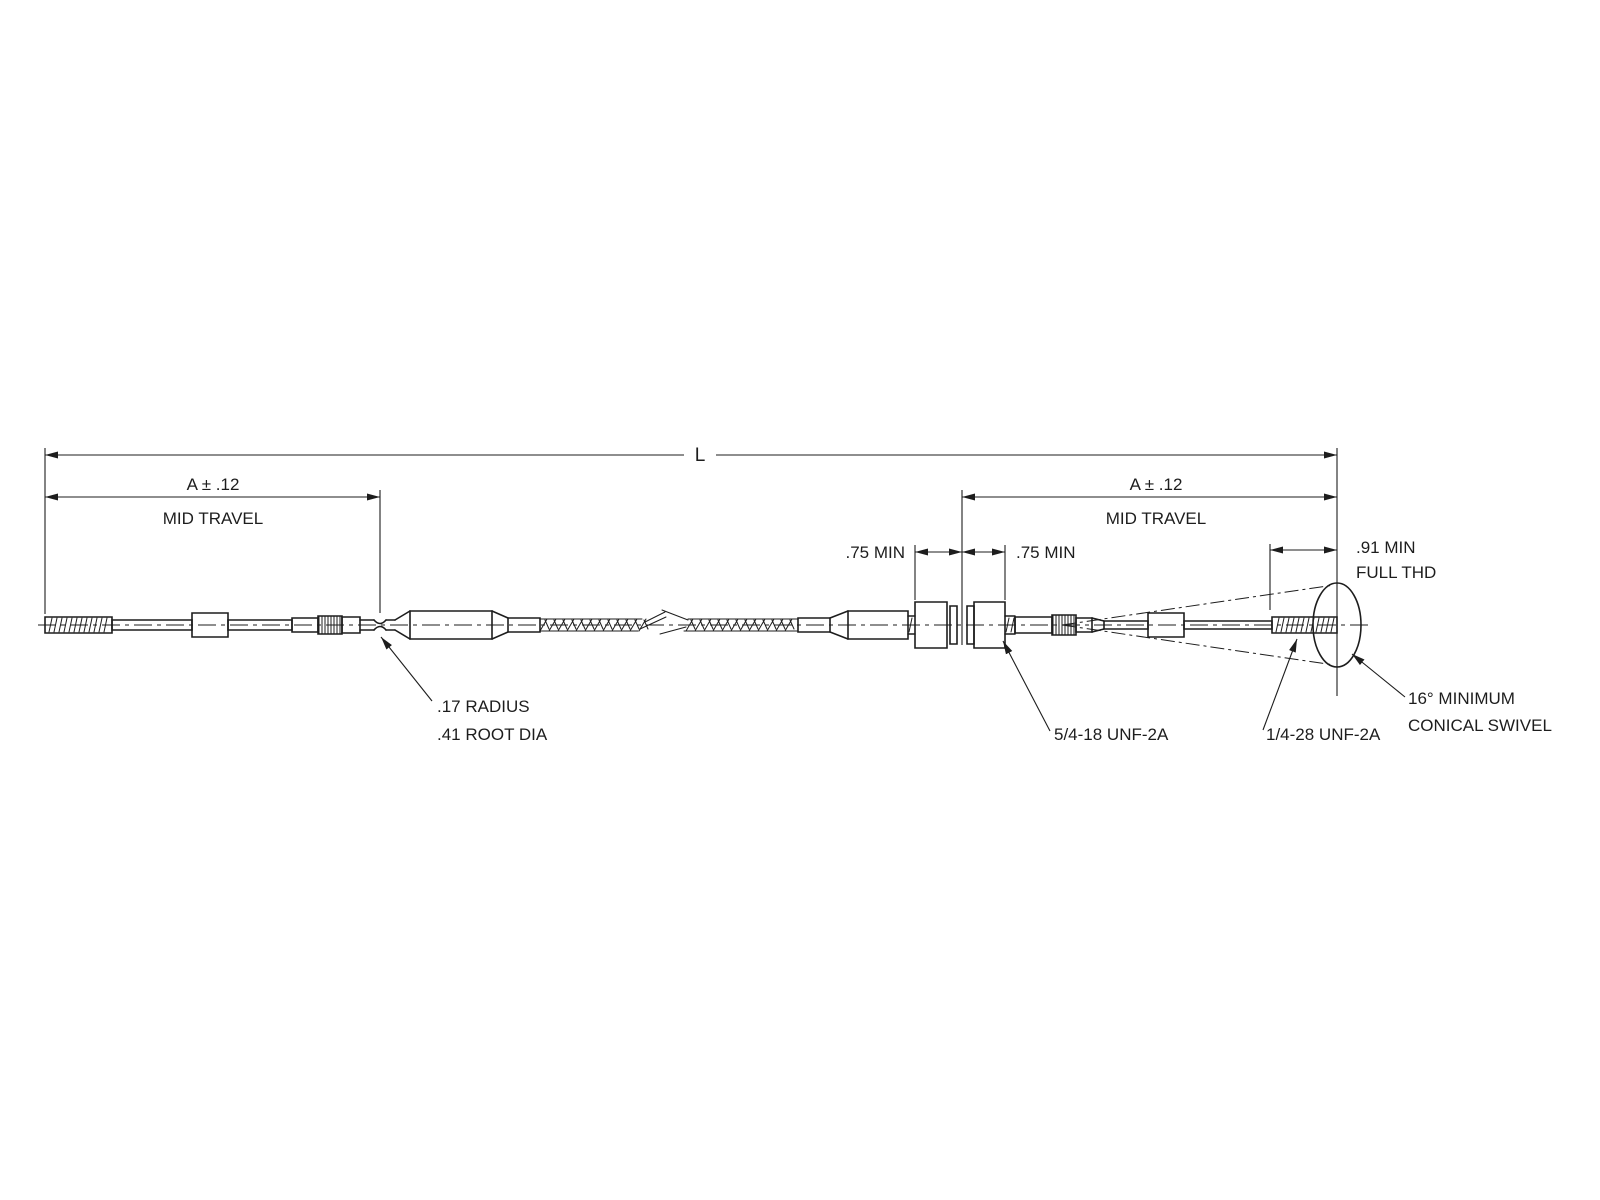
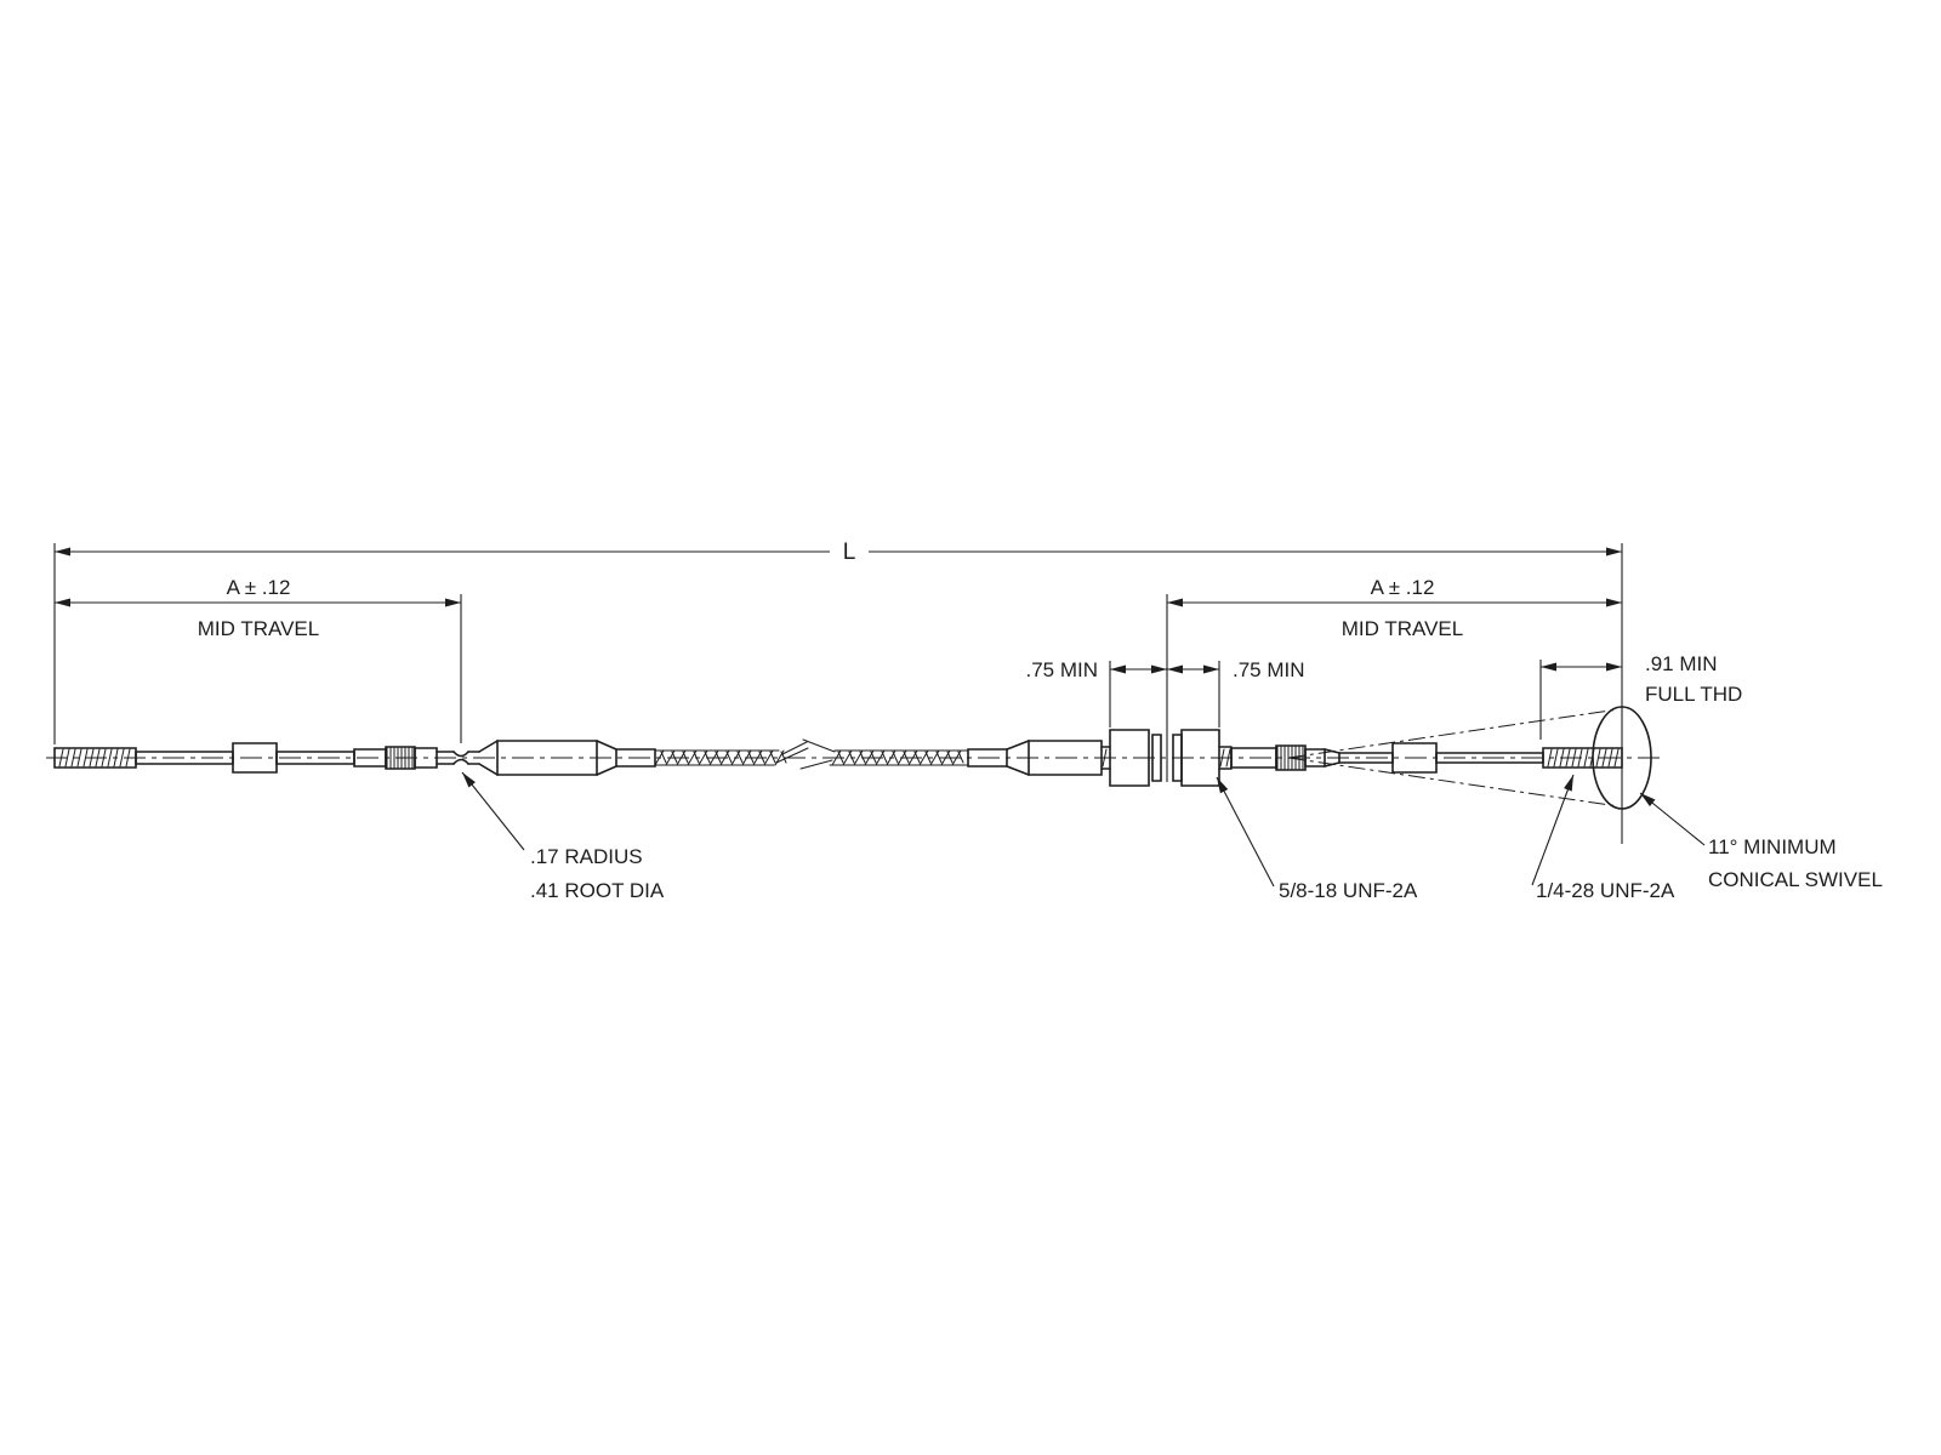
  L
  A ± .12
  MID TRAVEL
  A ± .12
  MID TRAVEL
  .75 MIN
  .75 MIN
  .91 MIN
  FULL THD
  .17 RADIUS
  .41 ROOT DIA
- 5/4-18 UNF-2A
+ 5/8-18 UNF-2A
  1/4-28 UNF-2A
- 16° MINIMUM
+ 11° MINIMUM
  CONICAL SWIVEL
